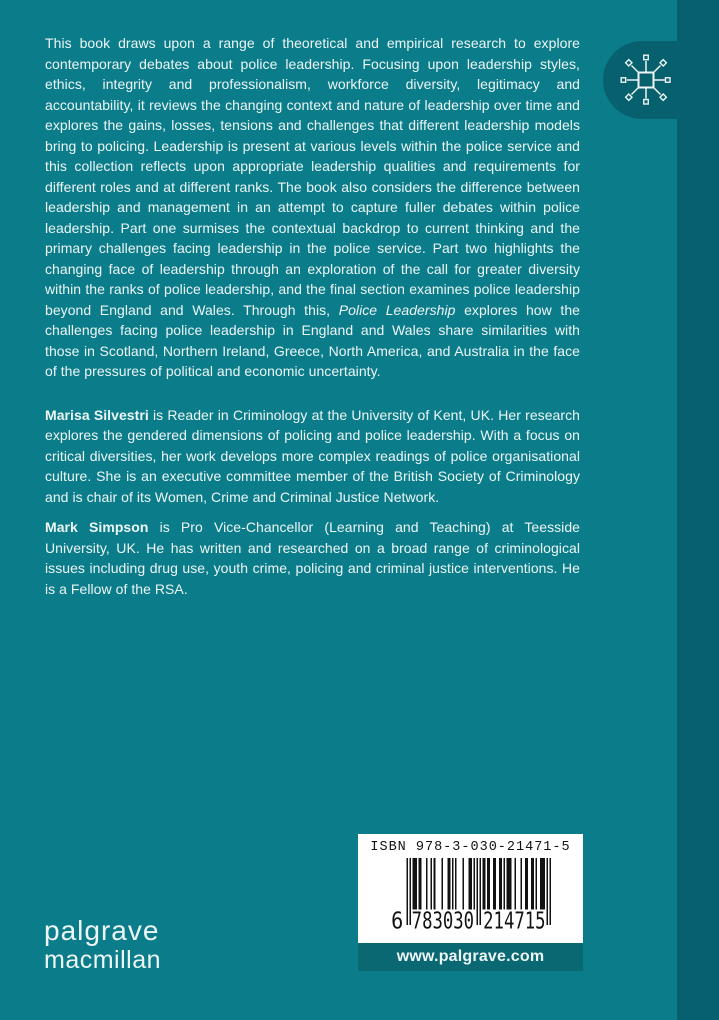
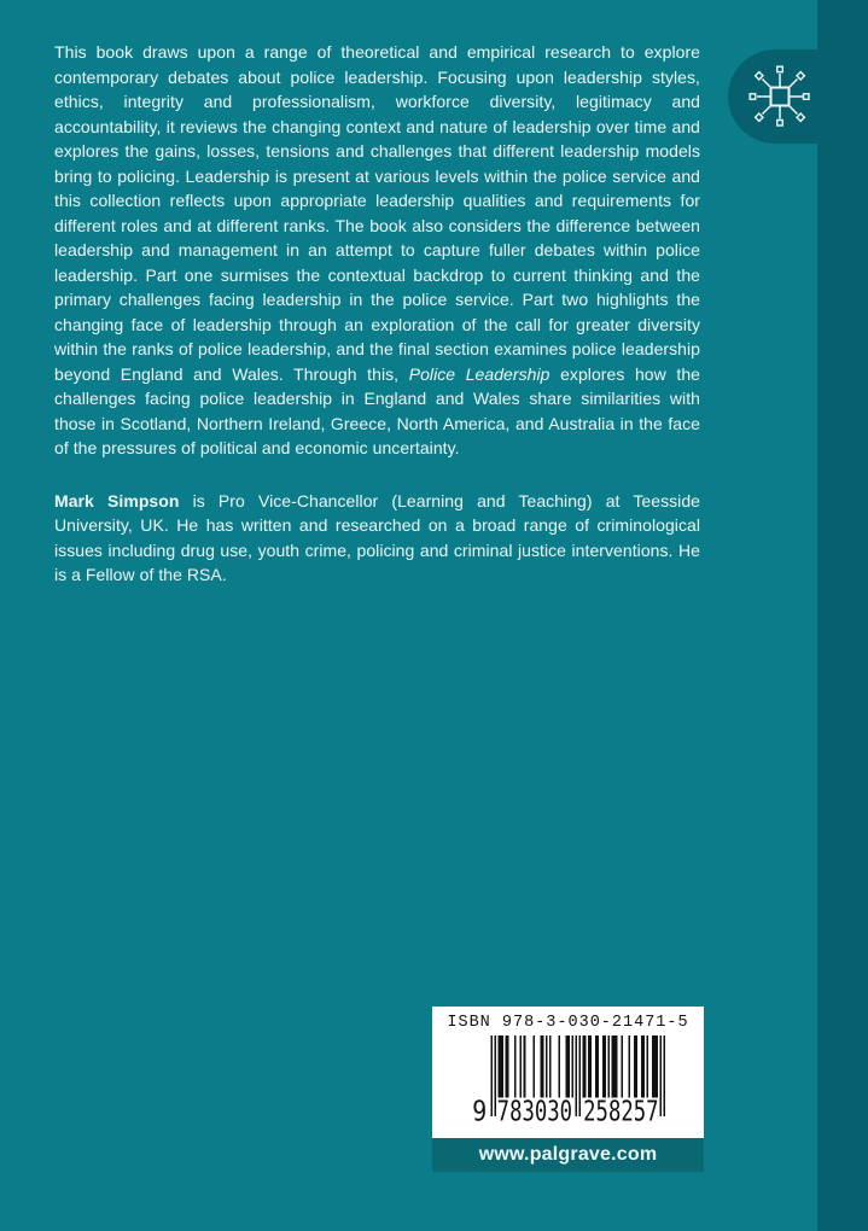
  This book draws upon a range of theoretical and empirical research to explore contemporary debates about police leadership. Focusing upon leadership styles, ethics, integrity and professionalism, workforce diversity, legitimacy and accountability, it reviews the changing context and nature of leadership over time and explores the gains, losses, tensions and challenges that different leadership models bring to policing. Leadership is present at various levels within the police service and this collection reflects upon appropriate leadership qualities and requirements for different roles and at different ranks. The book also considers the difference between leadership and management in an attempt to capture fuller debates within police leadership. Part one surmises the contextual backdrop to current thinking and the primary challenges facing leadership in the police service. Part two highlights the changing face of leadership through an exploration of the call for greater diversity within the ranks of police leadership, and the final section examines police leadership beyond England and Wales. Through this, Police Leadership explores how the challenges facing police leadership in England and Wales share similarities with those in Scotland, Northern Ireland, Greece, North America, and Australia in the face of the pressures of political and economic uncertainty.
- Marisa Silvestri is Reader in Criminology at the University of Kent, UK. Her research explores the gendered dimensions of policing and police leadership. With a focus on critical diversities, her work develops more complex readings of police organisational culture. She is an executive committee member of the British Society of Criminology and is chair of its Women, Crime and Criminal Justice Network.
  Mark Simpson is Pro Vice-Chancellor (Learning and Teaching) at Teesside University, UK. He has written and researched on a broad range of criminological issues including drug use, youth crime, policing and criminal justice interventions. He is a Fellow of the RSA.
- palgrave
- macmillan
  ISBN 978-3-030-21471-5
- 6
+ 9
  783030
- 214715
+ 258257
  www.palgrave.com
